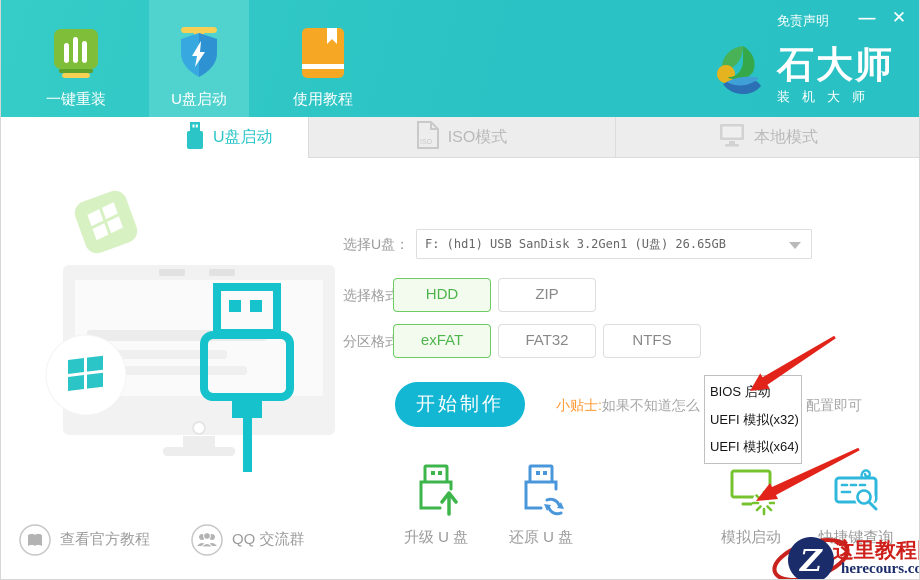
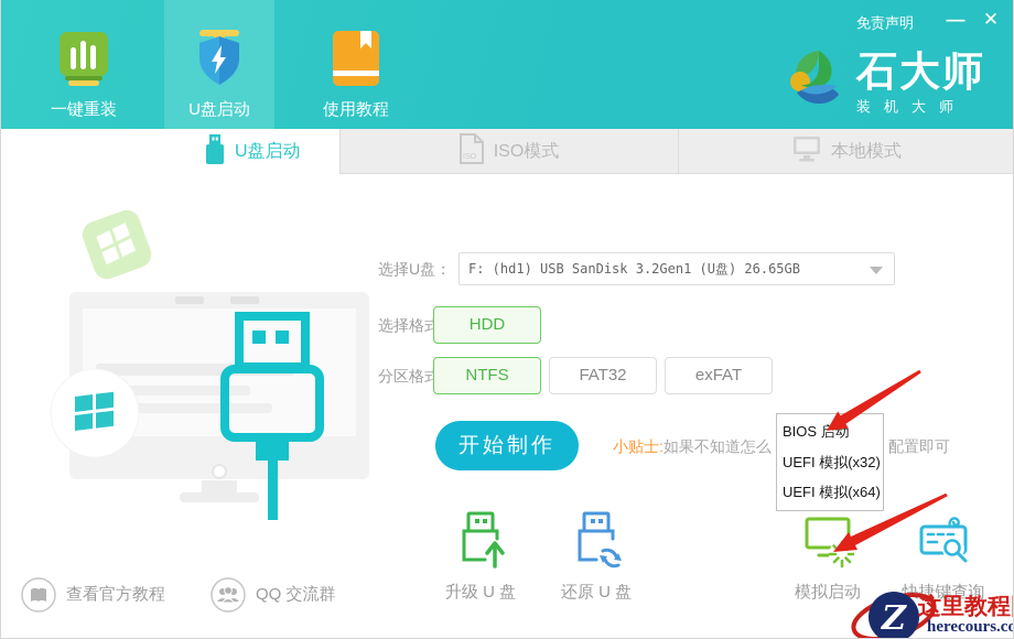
  一键重装
  U盘启动
  使用教程
  免责声明
  —
  ✕
  石大师
  装机大师
  U盘启动
  ISO模式
  本地模式
  选择U盘：
  F: (hd1) USB SanDisk 3.2Gen1 (U盘) 26.65GB
  选择格式
  HDD
- ZIP
  分区格式
- exFAT
+ NTFS
  FAT32
- NTFS
+ exFAT
  开始制作
  小贴士:如果不知道怎么
  配置即可
  BIOS 启动
  UEFI 模拟(x32)
  UEFI 模拟(x64)
  升级 U 盘
  还原 U 盘
  模拟启动
  快捷键查询
  查看官方教程
  QQ 交流群
  Z
  这里教程
  herecours.co
